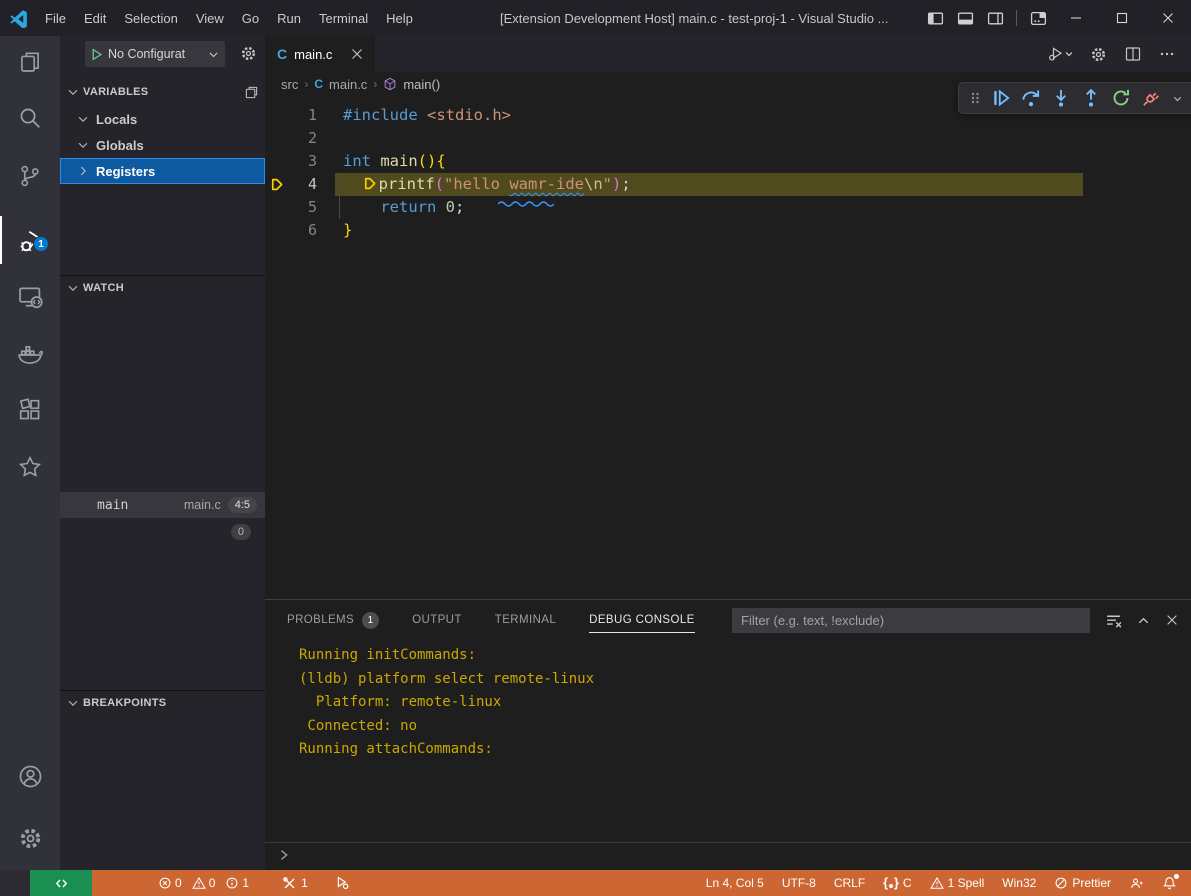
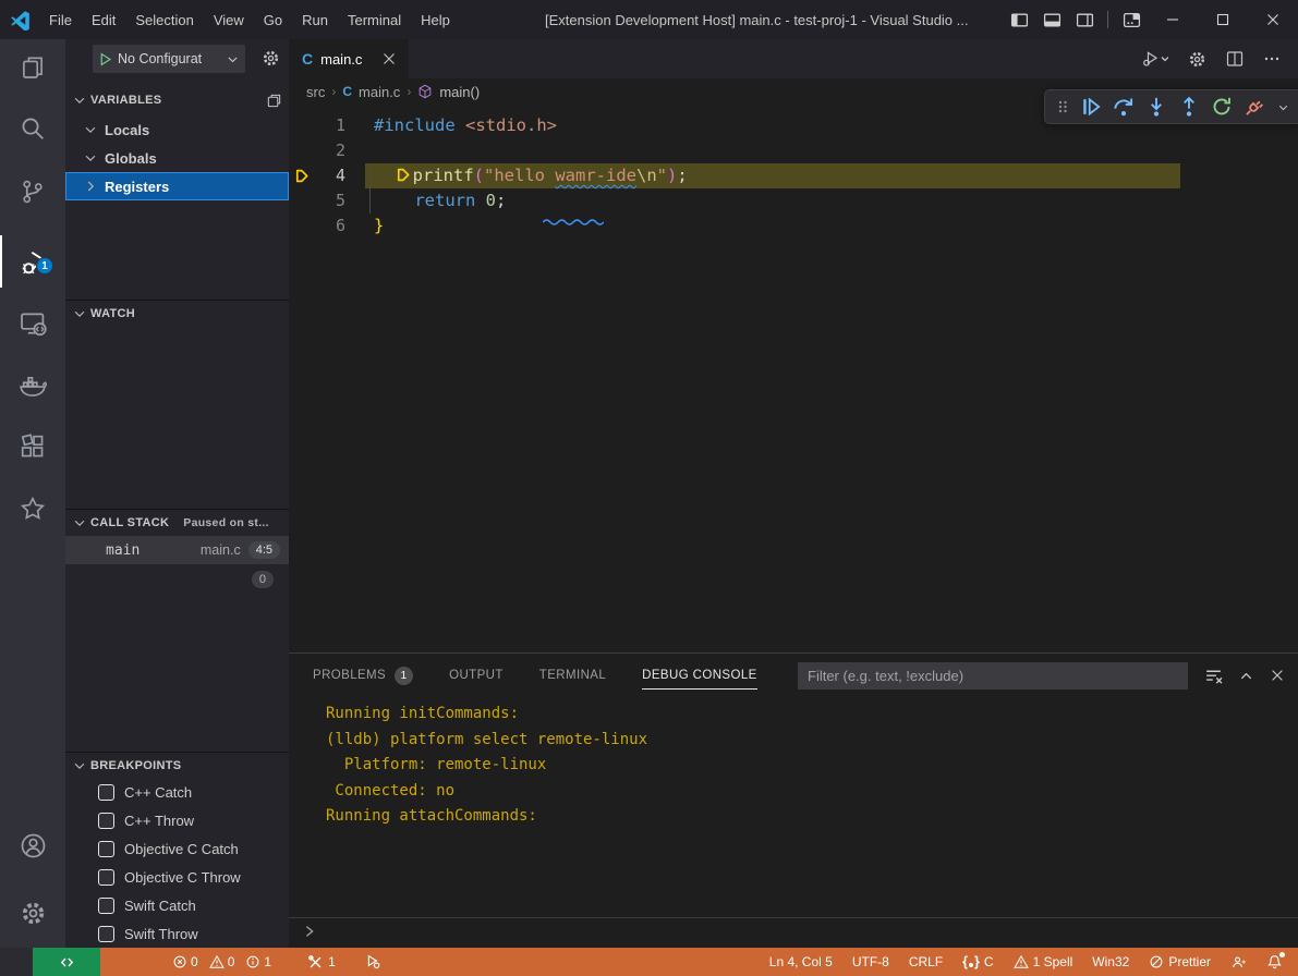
  File
  Edit
  Selection
  View
  Go
  Run
  Terminal
  Help
  [Extension Development Host] main.c - test-proj-1 - Visual Studio ...
  1
  No Configurat
  VARIABLES
  Locals
  Globals
  Registers
  WATCH
+ CALL STACK
+ Paused on st...
  main
  main.c
  4:5
  0
  BREAKPOINTS
+ C++ Catch
+ C++ Throw
+ Objective C Catch
+ Objective C Throw
+ Swift Catch
+ Swift Throw
  C
  main.c
  src
  ›
  C
  main.c
  ›
  main()
  1
  #include <stdio.h>
  2
- 3
- int main(){
  4
  printf("hello wamr-ide\n");
  5
  return 0;
  6
  }
  PROBLEMS
  1
  OUTPUT
  TERMINAL
  DEBUG CONSOLE
  Filter (e.g. text, !exclude)
  Running initCommands:
  (lldb) platform select remote-linux
  Platform: remote-linux
  Connected: no
  Running attachCommands:
  0
  0
  1
  1
  Ln 4, Col 5
  UTF-8
  CRLF
  {
  }
  C
  1 Spell
  Win32
  Prettier
